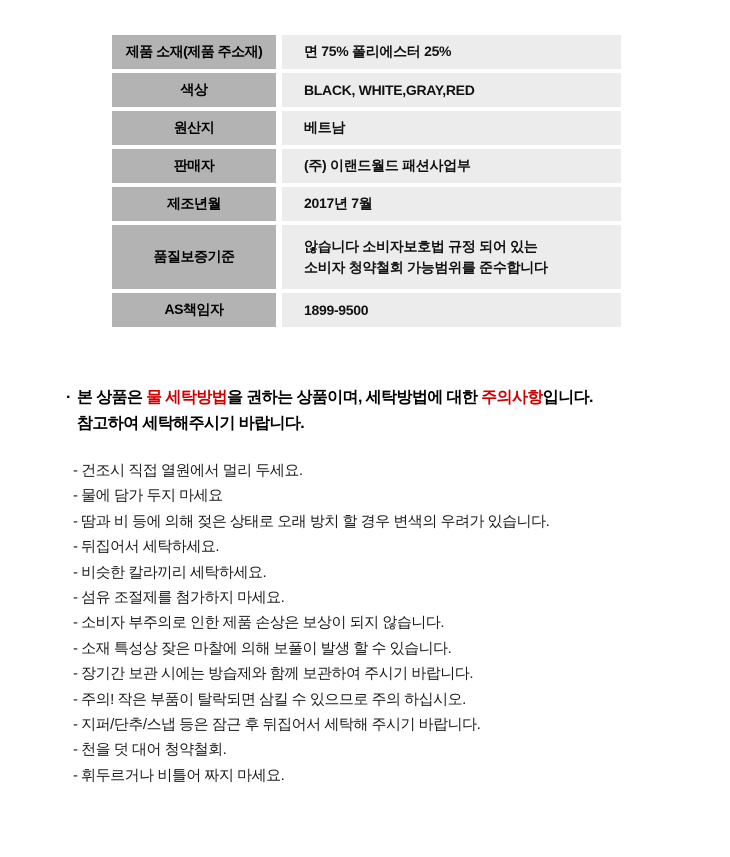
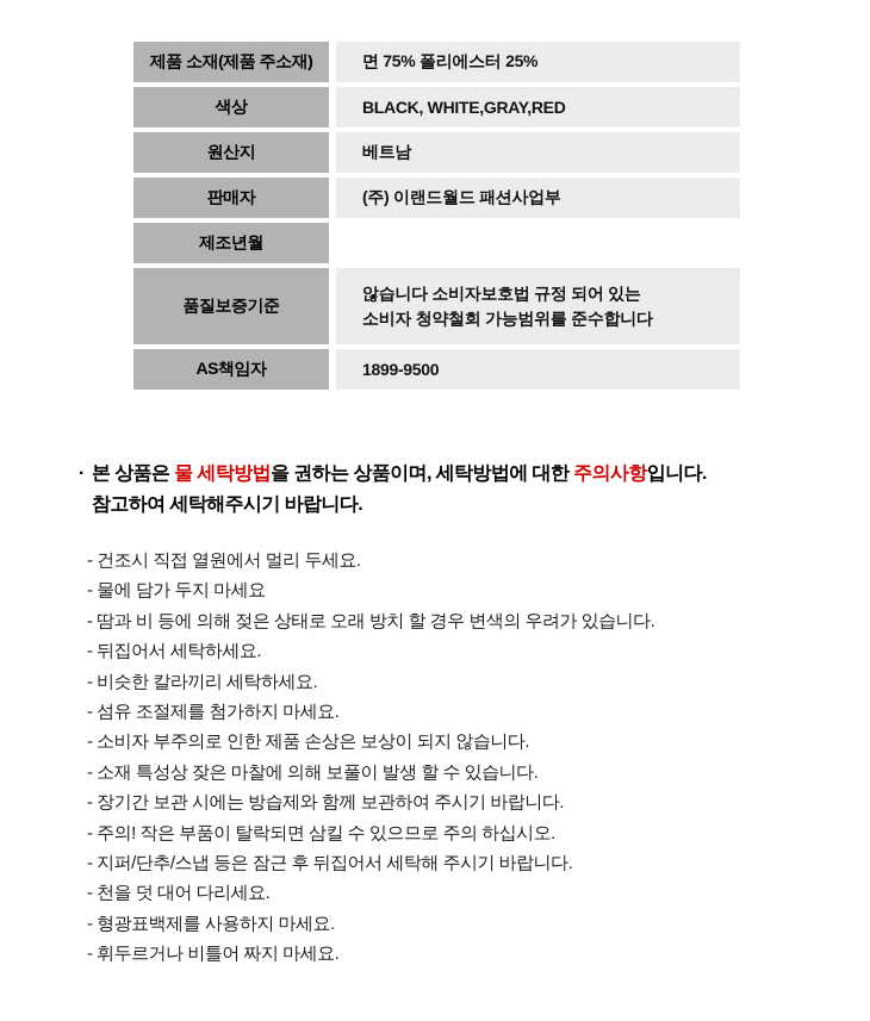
  제품 소재(제품 주소재)
  면 75% 폴리에스터 25%
  색상
  BLACK, WHITE,GRAY,RED
  원산지
  베트남
  판매자
  (주) 이랜드월드 패션사업부
  제조년월
- 2017년 7월
  품질보증기준
  않습니다 소비자보호법 규정 되어 있는
  소비자 청약철회 가능범위를 준수합니다
  AS책임자
  1899-9500
  ·
  본 상품은 물 세탁방법을 권하는 상품이며, 세탁방법에 대한 주의사항입니다.
  참고하여 세탁해주시기 바랍니다.
  - 건조시 직접 열원에서 멀리 두세요.
  - 물에 담가 두지 마세요
  - 땀과 비 등에 의해 젖은 상태로 오래 방치 할 경우 변색의 우려가 있습니다.
  - 뒤집어서 세탁하세요.
  - 비슷한 칼라끼리 세탁하세요.
  - 섬유 조절제를 첨가하지 마세요.
  - 소비자 부주의로 인한 제품 손상은 보상이 되지 않습니다.
  - 소재 특성상 잦은 마찰에 의해 보풀이 발생 할 수 있습니다.
  - 장기간 보관 시에는 방습제와 함께 보관하여 주시기 바랍니다.
  - 주의! 작은 부품이 탈락되면 삼킬 수 있으므로 주의 하십시오.
  - 지퍼/단추/스냅 등은 잠근 후 뒤집어서 세탁해 주시기 바랍니다.
- - 천을 덧 대어 청약철회.
+ - 천을 덧 대어 다리세요.
+ - 형광표백제를 사용하지 마세요.
  - 휘두르거나 비틀어 짜지 마세요.
